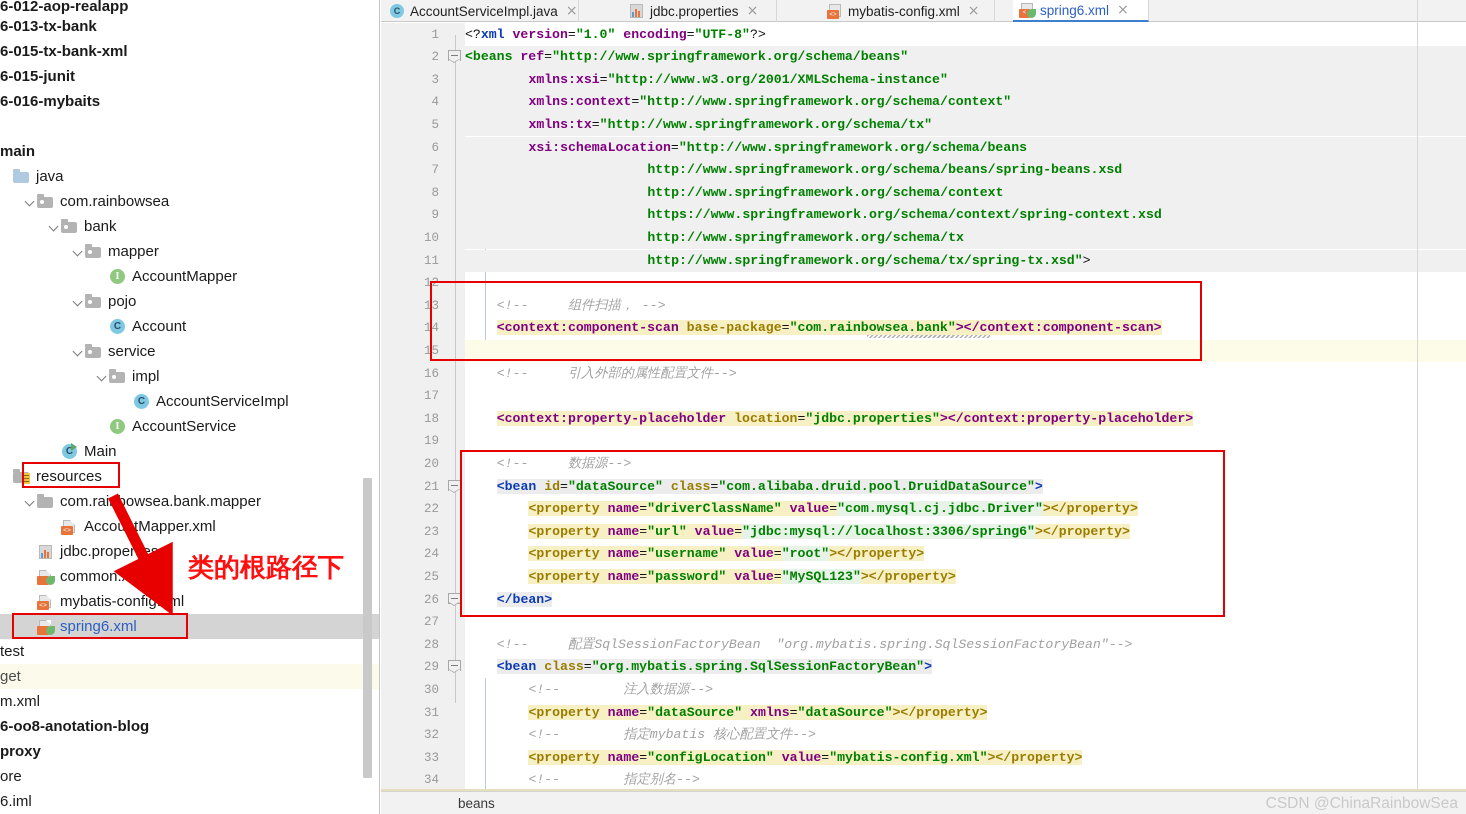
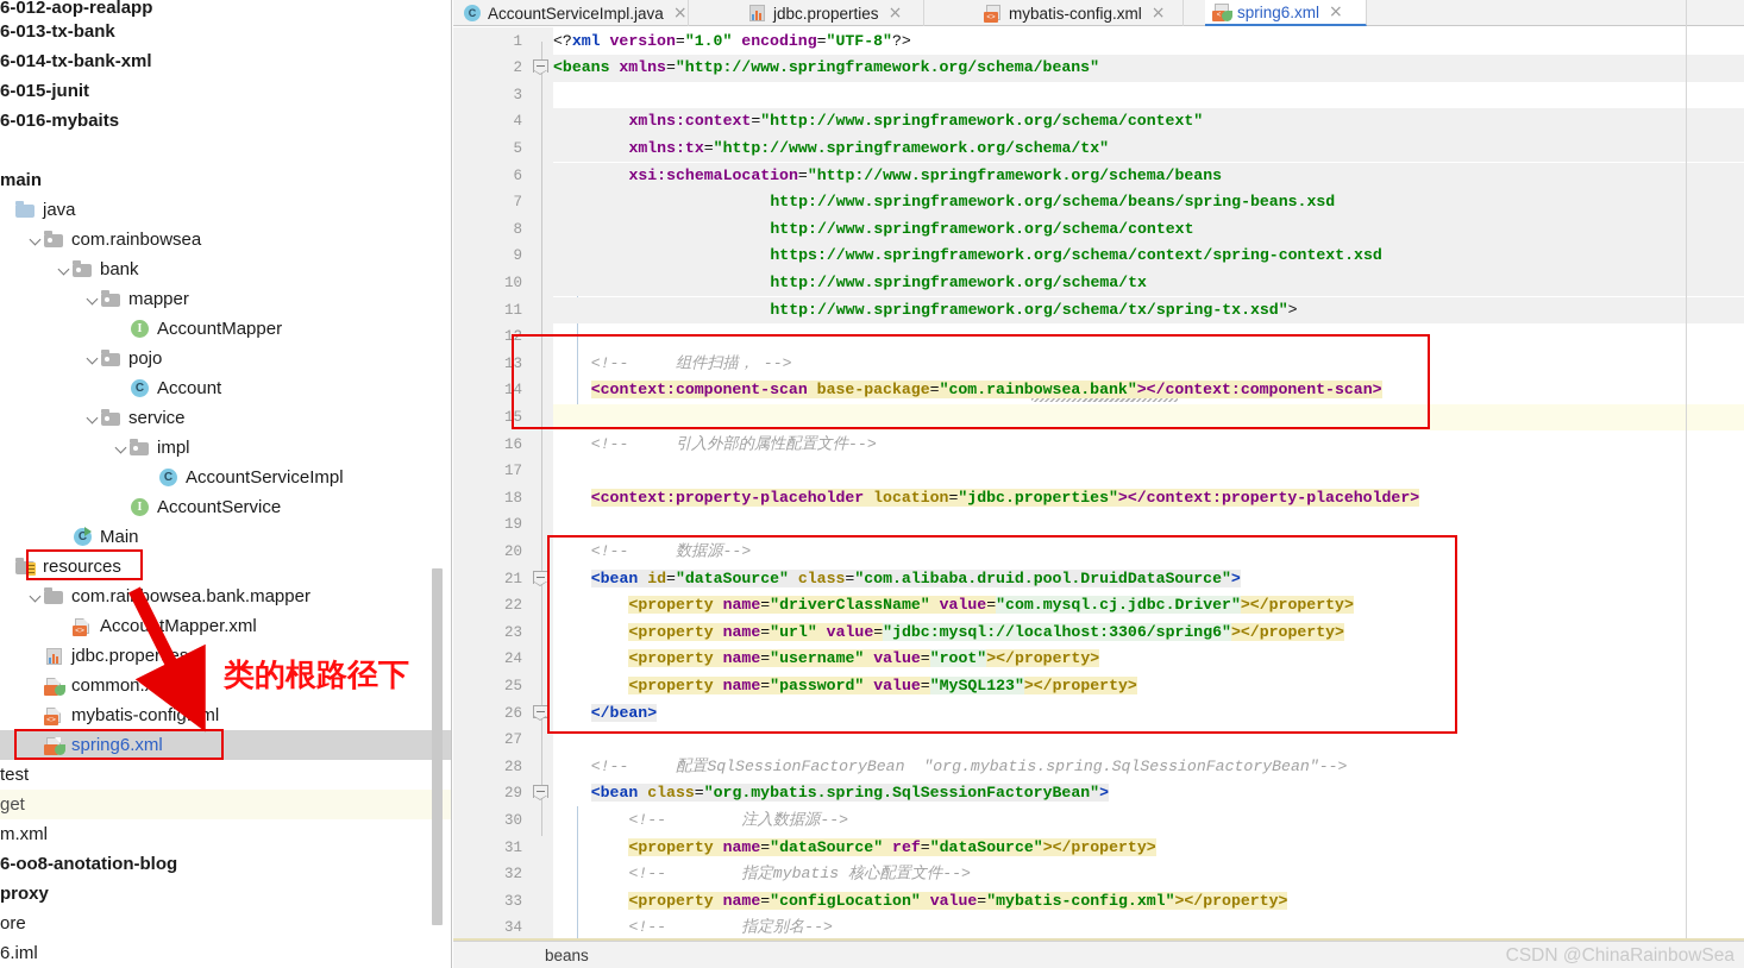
  6-012-aop-realapp
  6-013-tx-bank
- 6-015-tx-bank-xml
+ 6-014-tx-bank-xml
  6-015-junit
  6-016-mybaits
  main
  java
  com.rainbowsea
  bank
  mapper
  AccountMapper
  pojo
  Account
  service
  impl
  AccountServiceImpl
  AccountService
  Main
  resources
  com.raiowsea.bank.mapper
  AccoutMapper.xml
  jdbc.propers
  common.xml
  mybatis-config.xml
  spring6.xml
  test
  get
  m.xml
  6-oo8-anotation-blog
  proxy
  ore
  6.iml
  类的根路径下
  C
  AccountServiceImpl.java
  ×
  jdbc.properties
  ×
  mybatis-config.xml
  ×
  spring6.xml
  ×
  1
  2
  3
  4
  5
  6
  7
  8
  9
  10
  11
  12
  13
  14
  15
  16
  17
  18
  19
  20
  21
  22
  23
  24
  25
  26
  27
  28
  29
  30
  31
  32
  33
  34
  <?xml version="1.0" encoding="UTF-8"?>
- <beans ref="http://www.springframework.org/schema/beans"
+ <beans xmlns="http://www.springframework.org/schema/beans"
- xmlns:xsi="http://www.w3.org/2001/XMLSchema-instance"
  xmlns:context="http://www.springframework.org/schema/context"
  xmlns:tx="http://www.springframework.org/schema/tx"
  xsi:schemaLocation="http://www.springframework.org/schema/beans
  http://www.springframework.org/schema/beans/spring-beans.xsd
  http://www.springframework.org/schema/context
  https://www.springframework.org/schema/context/spring-context.xsd
  http://www.springframework.org/schema/tx
  http://www.springframework.org/schema/tx/spring-tx.xsd">
  <!-- 组件扫描， -->
  <context:component-scan base-package="com.rainbowsea.bank"></context:component-scan>
  <!-- 引入外部的属性配置文件-->
  <context:property-placeholder location="jdbc.properties"></context:property-placeholder>
  <!-- 数据源-->
  <bean id="dataSource" class="com.alibaba.druid.pool.DruidDataSource">
  <property name="driverClassName" value="com.mysql.cj.jdbc.Driver"></property>
  <property name="url" value="jdbc:mysql://localhost:3306/spring6"></property>
  <property name="username" value="root"></property>
  <property name="password" value="MySQL123"></property>
  </bean>
  <!-- 配置SqlSessionFactoryBean "org.mybatis.spring.SqlSessionFactoryBean"-->
  <bean class="org.mybatis.spring.SqlSessionFactoryBean">
  <!-- 注入数据源-->
- <property name="dataSource" xmlns="dataSource"></property>
+ <property name="dataSource" ref="dataSource"></property>
  <!-- 指定mybatis 核心配置文件-->
  <property name="configLocation" value="mybatis-config.xml"></property>
  <!-- 指定别名-->
  beans
  CSDN @ChinaRainbowSea
